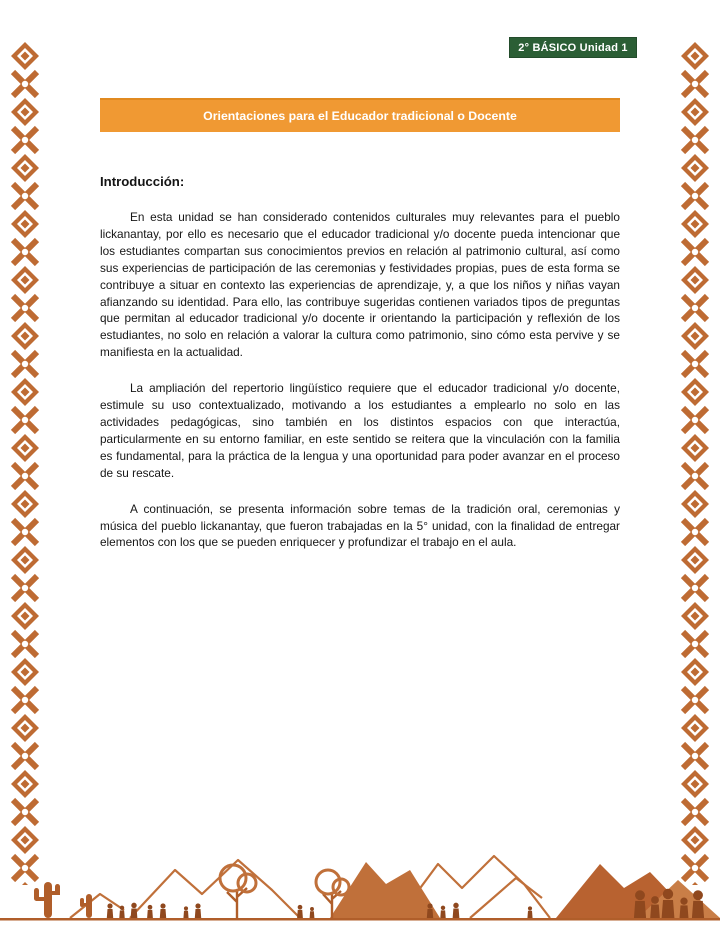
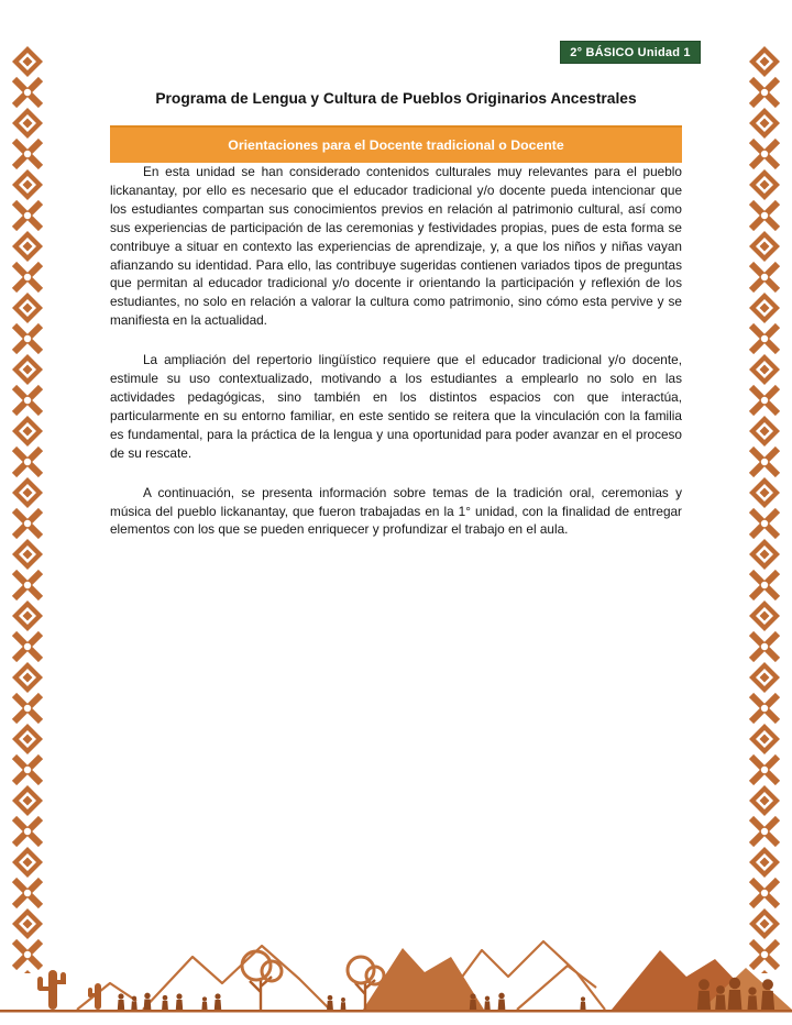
  2° BÁSICO Unidad 1
+ Programa de Lengua y Cultura de Pueblos Originarios Ancestrales
- Orientaciones para el Educador tradicional o Docente
+ Orientaciones para el Docente tradicional o Docente
- Introducción:
  En esta unidad se han considerado contenidos culturales muy relevantes para el pueblo lickanantay, por ello es necesario que el educador tradicional y/o docente pueda intencionar que los estudiantes compartan sus conocimientos previos en relación al patrimonio cultural, así como sus experiencias de participación de las ceremonias y festividades propias, pues de esta forma se contribuye a situar en contexto las experiencias de aprendizaje, y, a que los niños y niñas vayan afianzando su identidad. Para ello, las contribuye sugeridas contienen variados tipos de preguntas que permitan al educador tradicional y/o docente ir orientando la participación y reflexión de los estudiantes, no solo en relación a valorar la cultura como patrimonio, sino cómo esta pervive y se manifiesta en la actualidad.
  La ampliación del repertorio lingüístico requiere que el educador tradicional y/o docente, estimule su uso contextualizado, motivando a los estudiantes a emplearlo no solo en las actividades pedagógicas, sino también en los distintos espacios con que interactúa, particularmente en su entorno familiar, en este sentido se reitera que la vinculación con la familia es fundamental, para la práctica de la lengua y una oportunidad para poder avanzar en el proceso de su rescate.
- A continuación, se presenta información sobre temas de la tradición oral, ceremonias y música del pueblo lickanantay, que fueron trabajadas en la 5° unidad, con la finalidad de entregar elementos con los que se pueden enriquecer y profundizar el trabajo en el aula.
+ A continuación, se presenta información sobre temas de la tradición oral, ceremonias y música del pueblo lickanantay, que fueron trabajadas en la 1° unidad, con la finalidad de entregar elementos con los que se pueden enriquecer y profundizar el trabajo en el aula.
